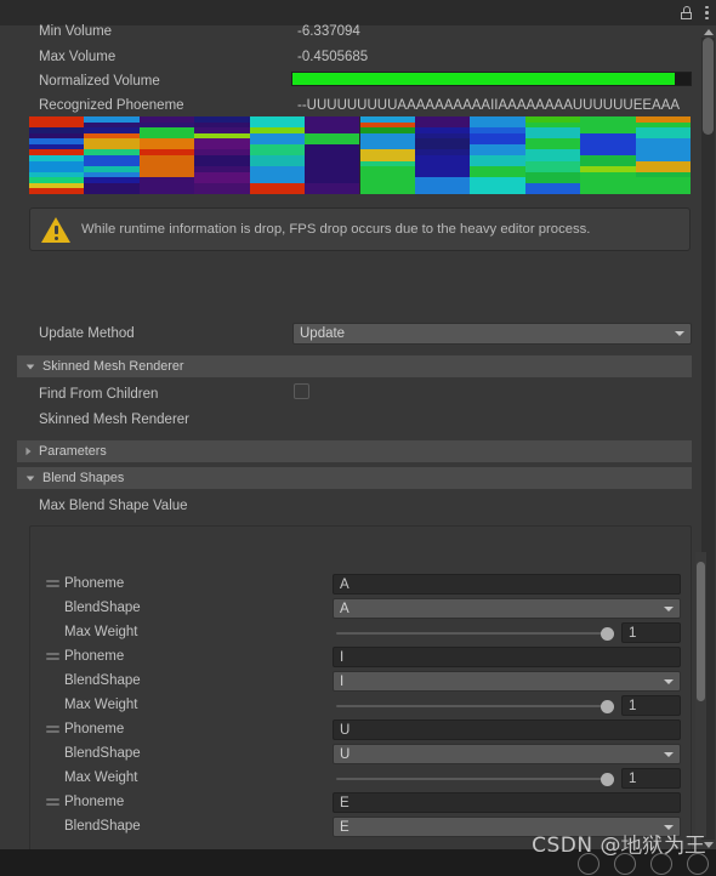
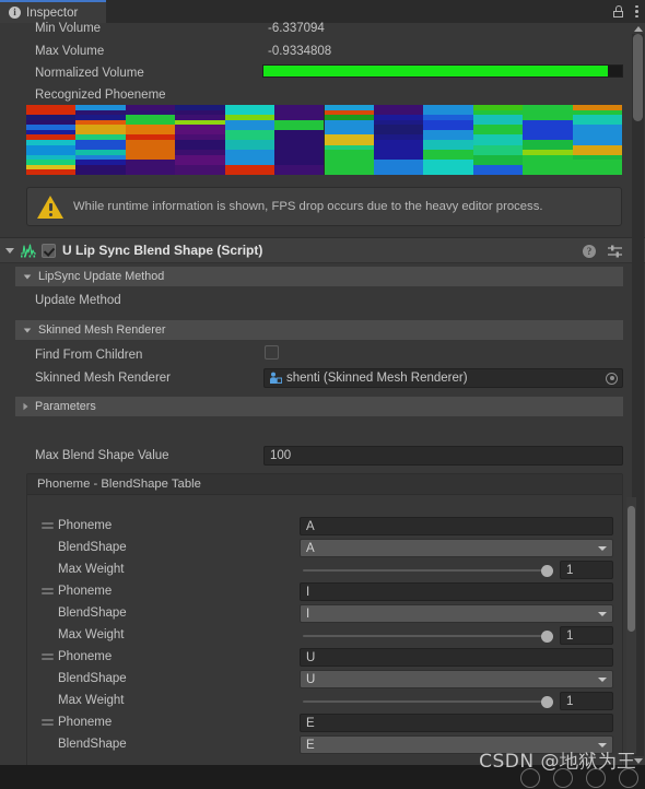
+ i
+ Inspector
  Min Volume
  -6.337094
  Max Volume
- -0.4505685
+ -0.9334808
  Normalized Volume
  Recognized Phoeneme
- --UUUUUUUUUAAAAAAAAAAIIAAAAAAAAUUUUUUEEAAA
- While runtime information is drop, FPS drop occurs due to the heavy editor process.
+ While runtime information is shown, FPS drop occurs due to the heavy editor process.
+ U Lip Sync Blend Shape (Script)
+ ?
+ LipSync Update Method
  Update Method
- Update
  Skinned Mesh Renderer
  Find From Children
  Skinned Mesh Renderer
+ shenti (Skinned Mesh Renderer)
  Parameters
- Blend Shapes
  Max Blend Shape Value
+ 100
+ Phoneme - BlendShape Table
  Phoneme
  A
  BlendShape
  A
  Max Weight
  1
  Phoneme
  I
  BlendShape
  I
  Max Weight
  1
  Phoneme
  U
  BlendShape
  U
  Max Weight
  1
  Phoneme
  E
  BlendShape
  E
  CSDN @地狱为王
